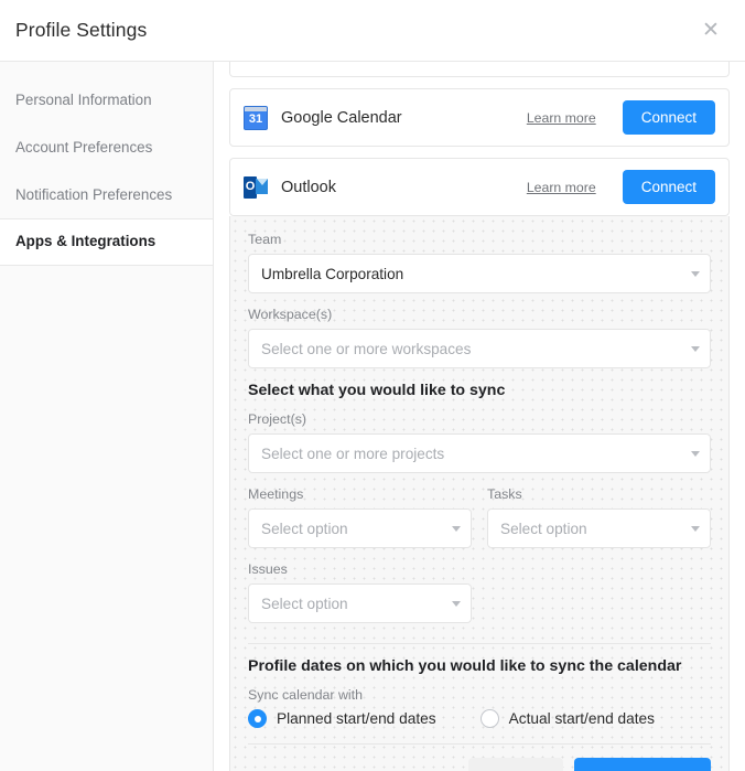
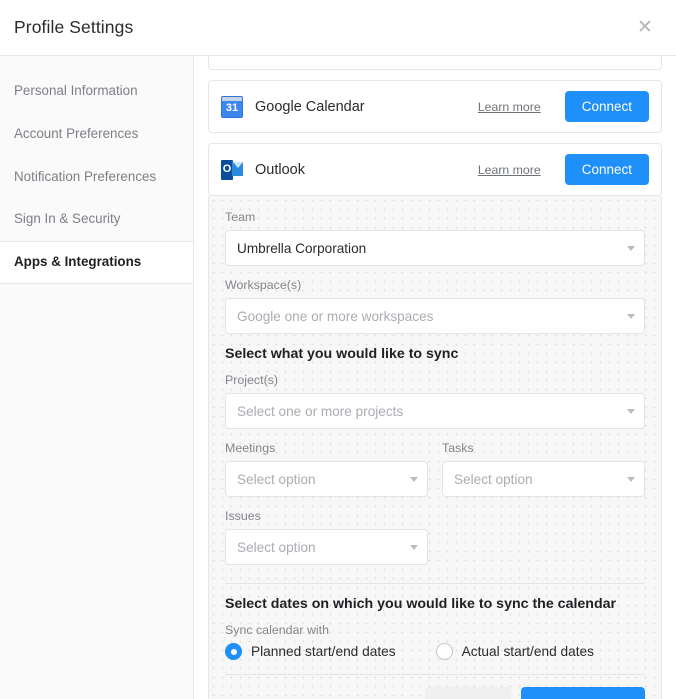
  Profile Settings
  ✕
  Personal Information
  Account Preferences
  Notification Preferences
+ Sign In & Security
  Apps & Integrations
  31
  Google Calendar
  Learn more
  Connect
  O
  Outlook
  Learn more
  Connect
  Team
  Umbrella Corporation
  Workspace(s)
- Select one or more workspaces
+ Google one or more workspaces
  Select what you would like to sync
  Project(s)
  Select one or more projects
  Meetings
  Select option
  Tasks
  Select option
  Issues
  Select option
- Profile dates on which you would like to sync the calendar
+ Select dates on which you would like to sync the calendar
  Sync calendar with
  Planned start/end dates
  Actual start/end dates
